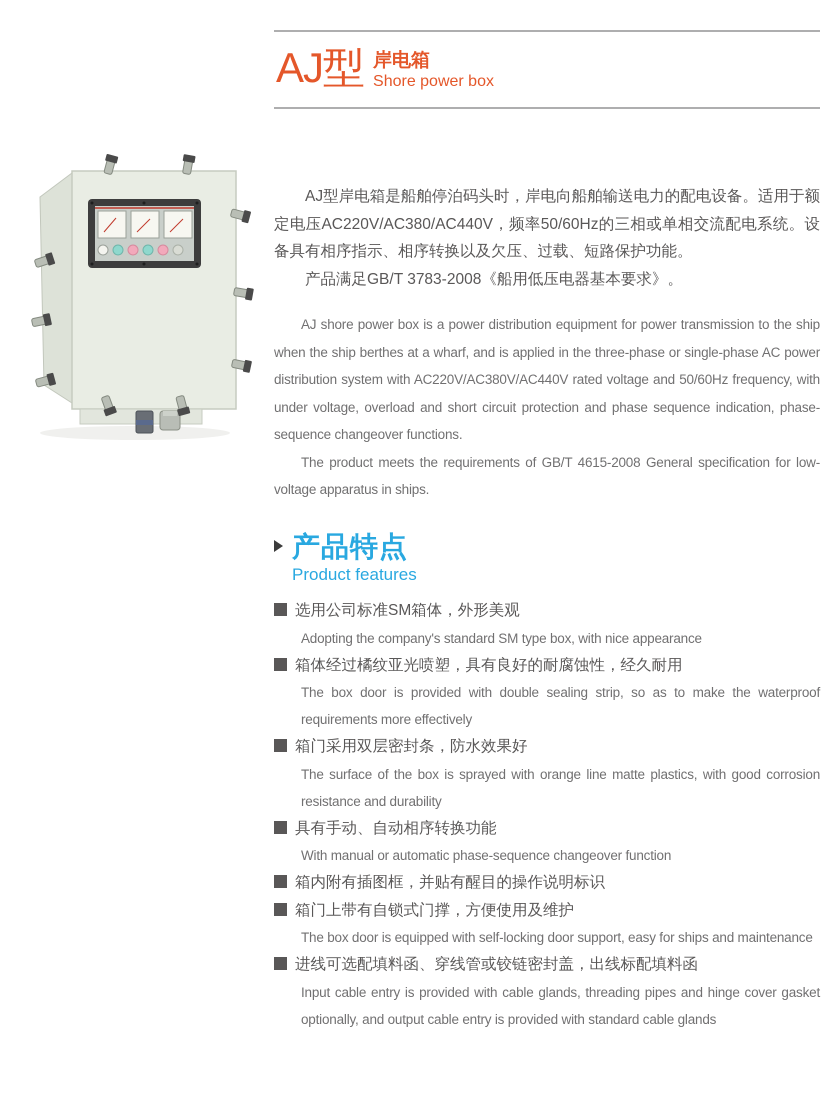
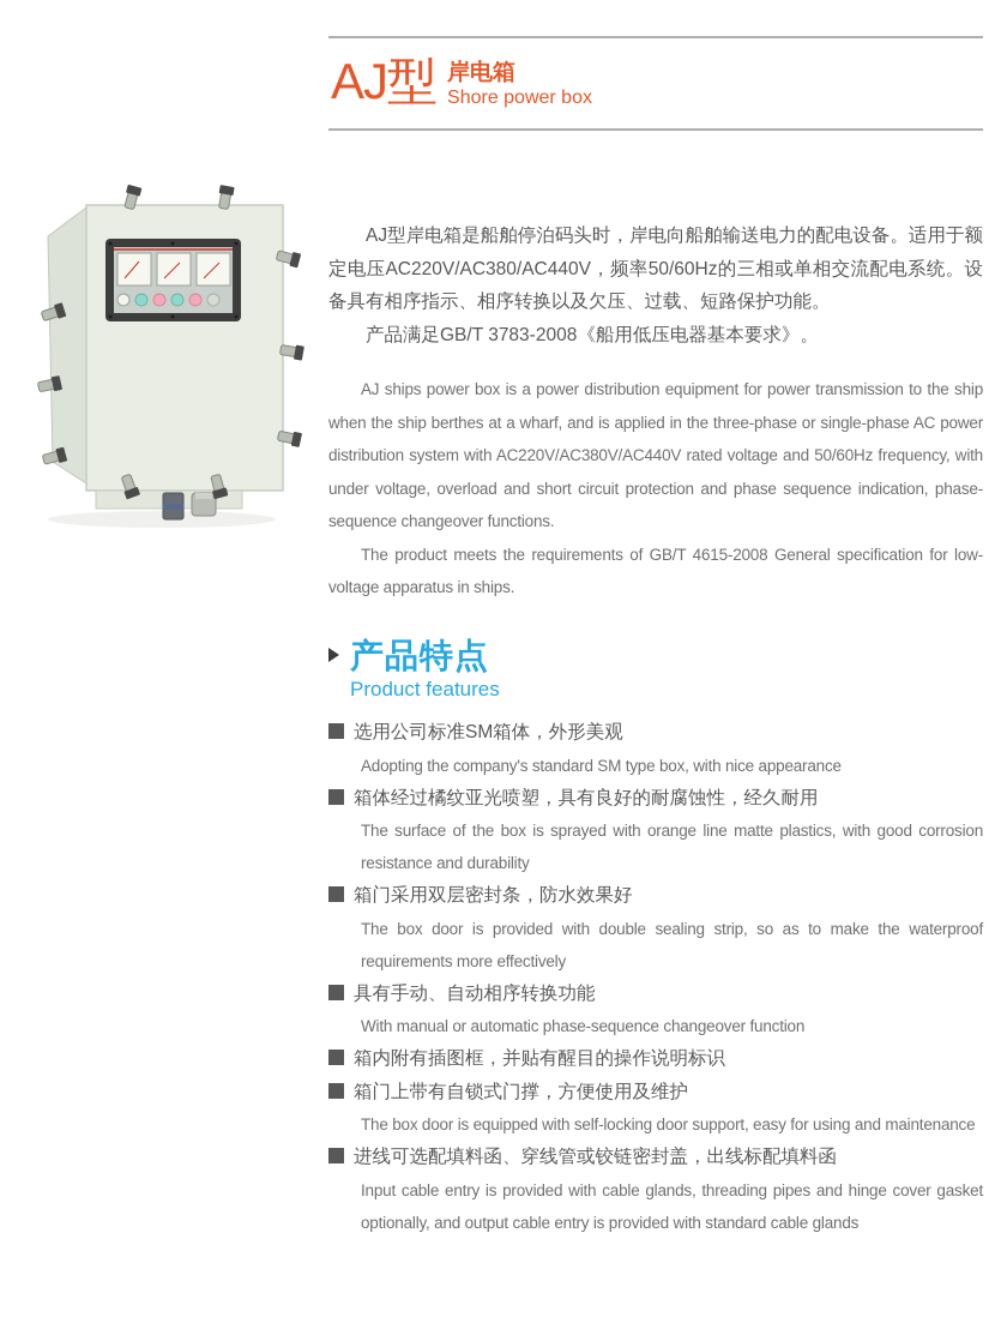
  AJ型
  岸电箱
  Shore power box
  AJ型岸电箱是船舶停泊码头时，岸电向船舶输送电力的配电设备。适用于额定电压AC220V/AC380/AC440V，频率50/60Hz的三相或单相交流配电系统。设备具有相序指示、相序转换以及欠压、过载、短路保护功能。
  产品满足GB/T 3783-2008《船用低压电器基本要求》。
- AJ shore power box is a power distribution equipment for power transmission to the ship when the ship berthes at a wharf, and is applied in the three-phase or single-phase AC power distribution system with AC220V/AC380V/AC440V rated voltage and 50/60Hz frequency, with under voltage, overload and short circuit protection and phase sequence indication, phase-sequence changeover functions.
+ AJ ships power box is a power distribution equipment for power transmission to the ship when the ship berthes at a wharf, and is applied in the three-phase or single-phase AC power distribution system with AC220V/AC380V/AC440V rated voltage and 50/60Hz frequency, with under voltage, overload and short circuit protection and phase sequence indication, phase-sequence changeover functions.
  The product meets the requirements of GB/T 4615-2008 General specification for low-voltage apparatus in ships.
  产品特点
  Product features
  选用公司标准SM箱体，外形美观
  Adopting the company's standard SM type box, with nice appearance
  箱体经过橘纹亚光喷塑，具有良好的耐腐蚀性，经久耐用
- The box door is provided with double sealing strip, so as to make the waterproof requirements more effectively
+ The surface of the box is sprayed with orange line matte plastics, with good corrosion resistance and durability
  箱门采用双层密封条，防水效果好
- The surface of the box is sprayed with orange line matte plastics, with good corrosion resistance and durability
+ The box door is provided with double sealing strip, so as to make the waterproof requirements more effectively
  具有手动、自动相序转换功能
  With manual or automatic phase-sequence changeover function
  箱内附有插图框，并贴有醒目的操作说明标识
  箱门上带有自锁式门撑，方便使用及维护
- The box door is equipped with self-locking door support, easy for ships and maintenance
+ The box door is equipped with self-locking door support, easy for using and maintenance
  进线可选配填料函、穿线管或铰链密封盖，出线标配填料函
  Input cable entry is provided with cable glands, threading pipes and hinge cover gasket optionally, and output cable entry is provided with standard cable glands
